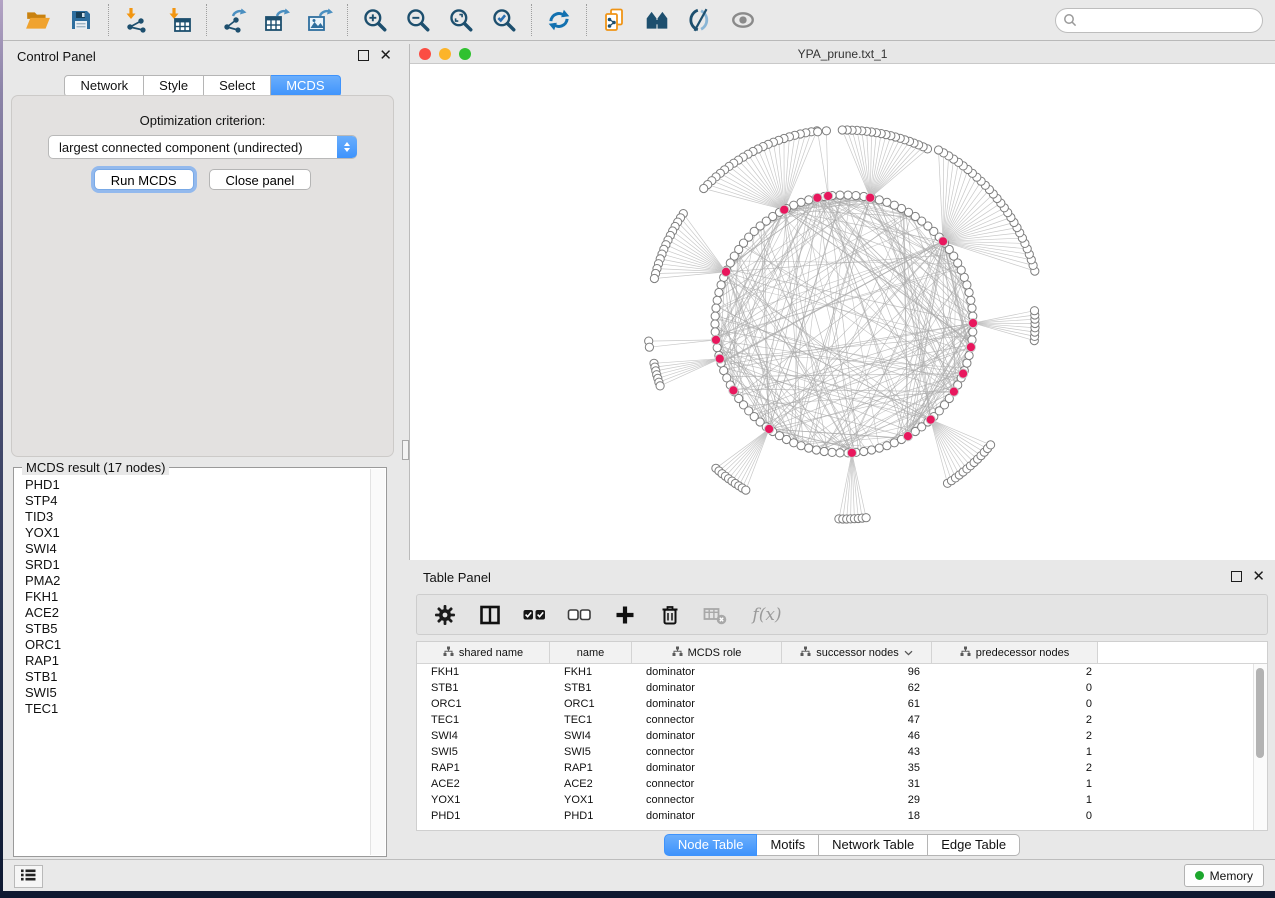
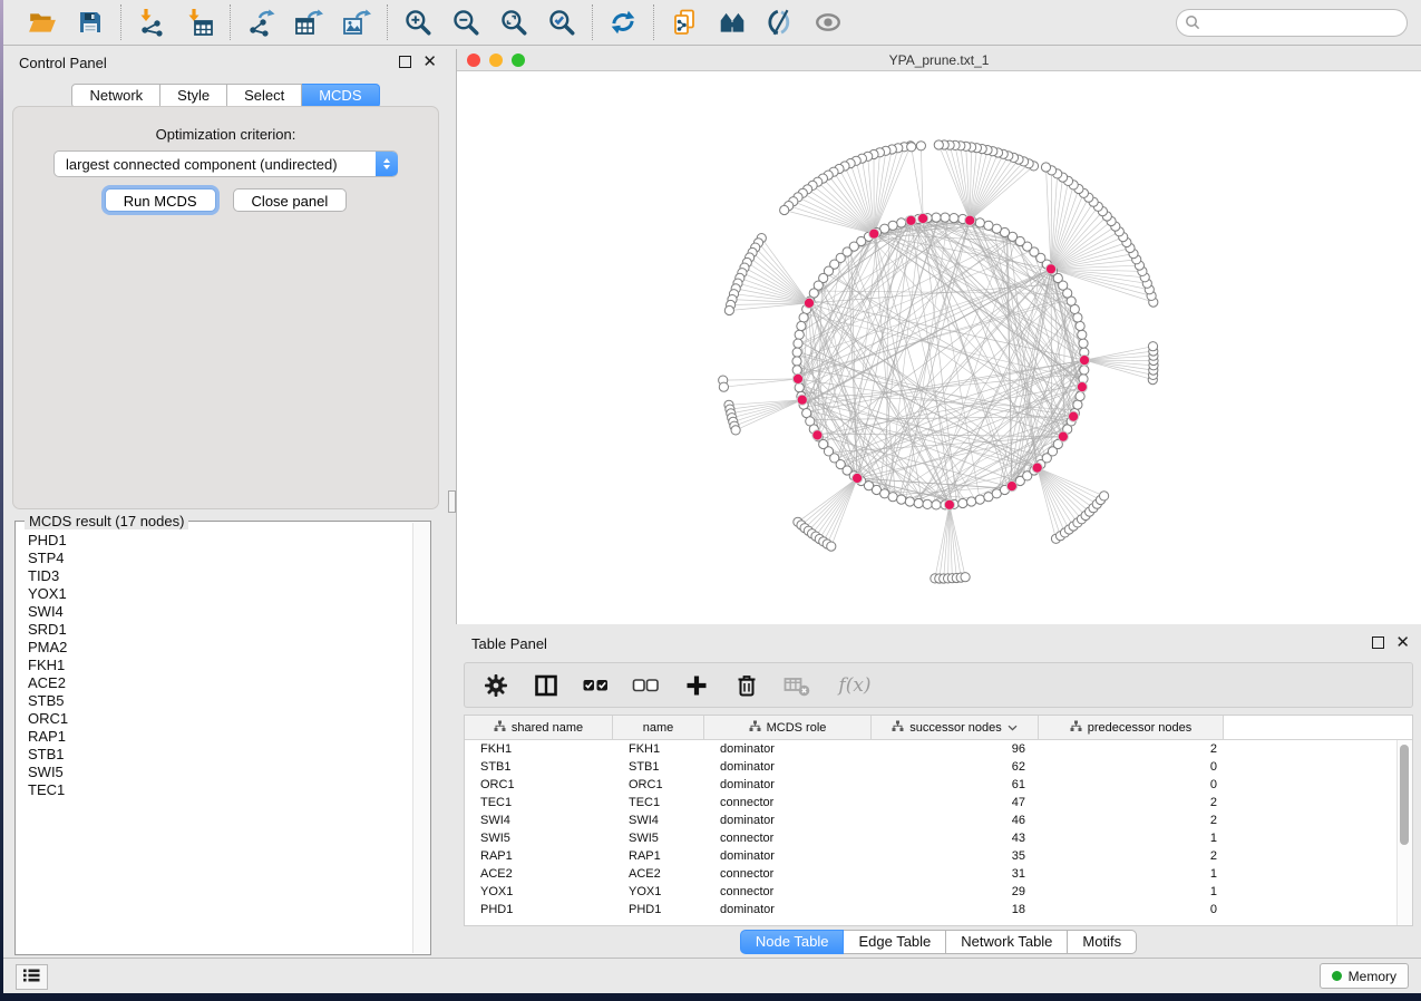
  Control Panel
  ✕
  Network
  Style
  Select
  MCDS
  Optimization criterion:
  largest connected component (undirected)
  Run MCDS
  Close panel
  MCDS result (17 nodes)
  PHD1
  STP4
  TID3
  YOX1
  SWI4
  SRD1
  PMA2
  FKH1
  ACE2
  STB5
  ORC1
  RAP1
  STB1
  SWI5
  TEC1
  YPA_prune.txt_1
  Table Panel
  ✕
  f(x)
  shared name
  name
  MCDS role
  successor nodes
  predecessor nodes
  FKH1
  FKH1
  dominator
  96
  2
  STB1
  STB1
  dominator
  62
  0
  ORC1
  ORC1
  dominator
  61
  0
  TEC1
  TEC1
  connector
  47
  2
  SWI4
  SWI4
  dominator
  46
  2
  SWI5
  SWI5
  connector
  43
  1
  RAP1
  RAP1
  dominator
  35
  2
  ACE2
  ACE2
  connector
  31
  1
  YOX1
  YOX1
  connector
  29
  1
  PHD1
  PHD1
  dominator
  18
  0
  Node Table
- Motifs
+ Edge Table
  Network Table
- Edge Table
+ Motifs
  Memory
